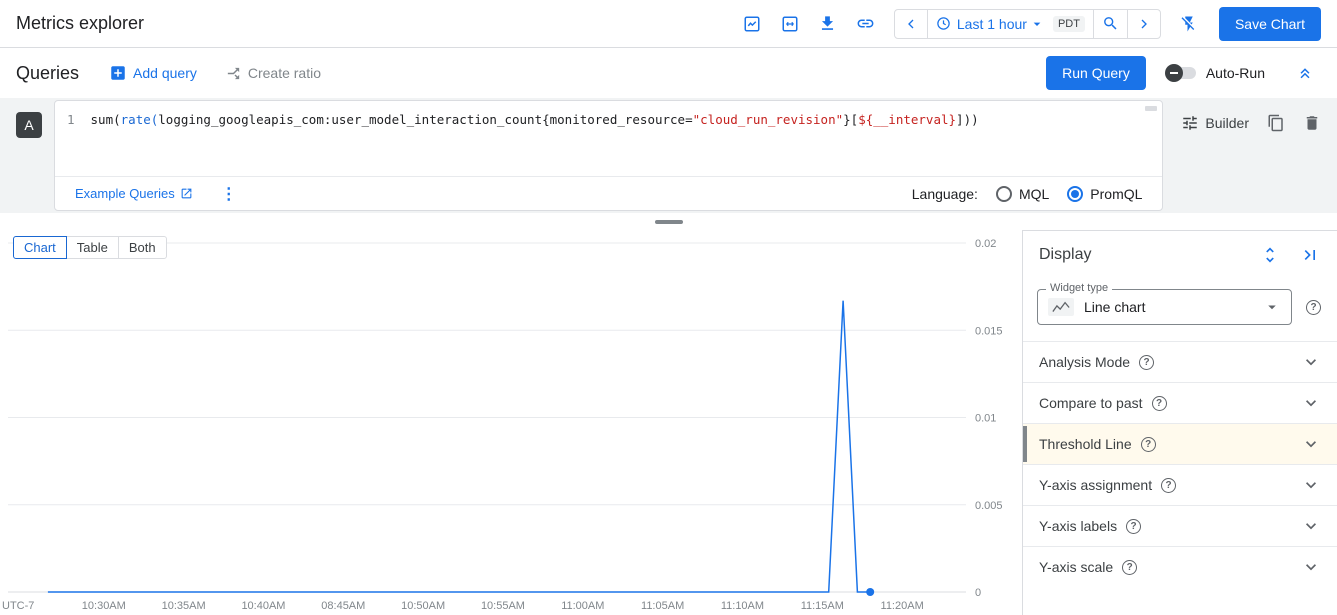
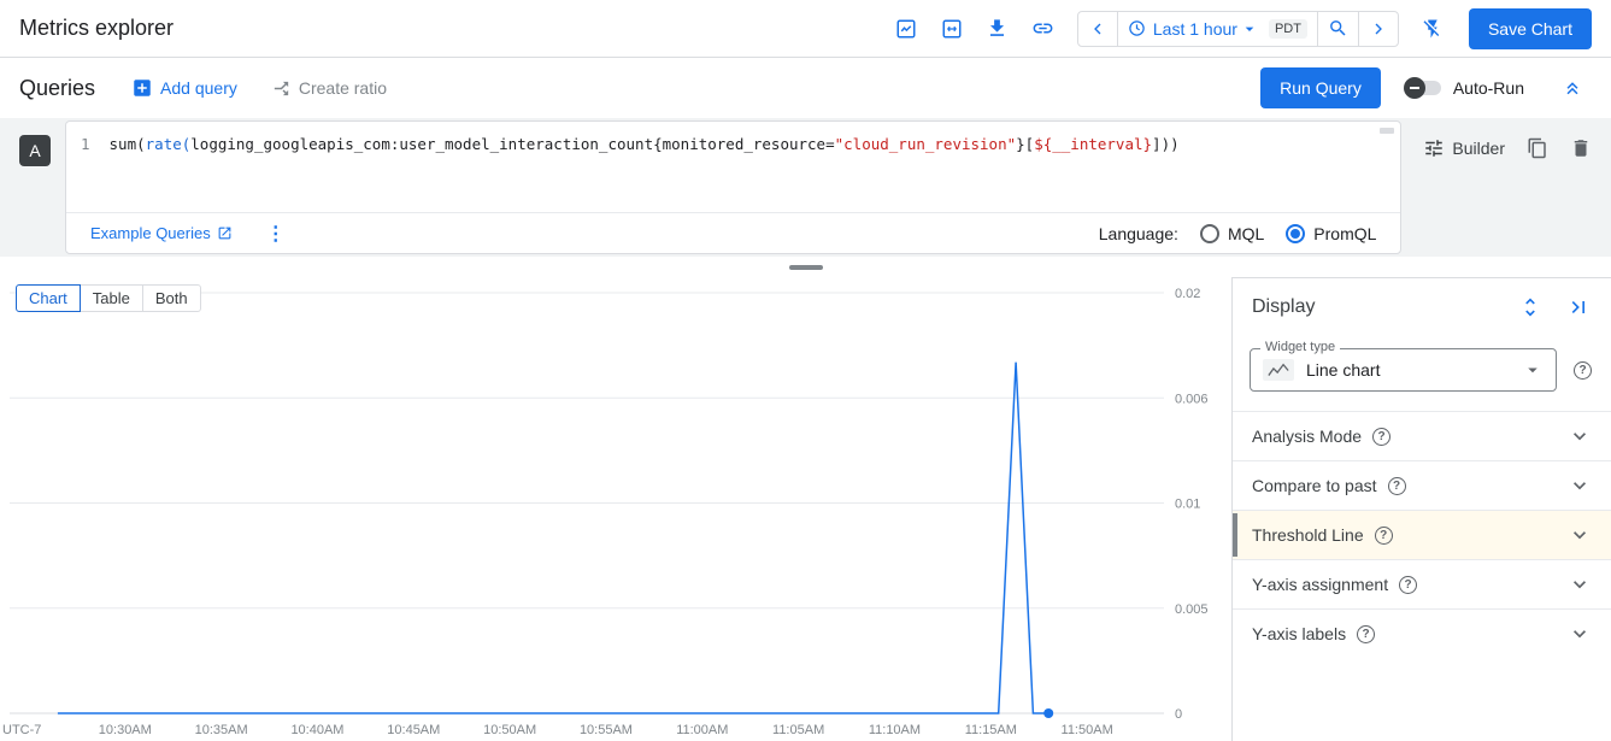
  Metrics explorer
  Last 1 hour
  PDT
  Save Chart
  Queries
  Add query
  Create ratio
  Run Query
  Auto-Run
  A
  1
  sum(rate(logging_googleapis_com:user_model_interaction_count{monitored_resource="cloud_run_revision"}[${__interval}]))
  Example Queries
  Language:
  MQL
  PromQL
  Builder
  Chart
  Table
  Both
  0
  0.005
  0.01
- 0.015
+ 0.006
  0.02
  10:30AM
  10:35AM
  10:40AM
- 08:45AM
+ 10:45AM
  10:50AM
  10:55AM
  11:00AM
  11:05AM
  11:10AM
  11:15AM
- 11:20AM
+ 11:50AM
  UTC-7
  Display
  Widget type
  Line chart
  Analysis Mode
  Compare to past
  Threshold Line
  Y-axis assignment
  Y-axis labels
- Y-axis scale
